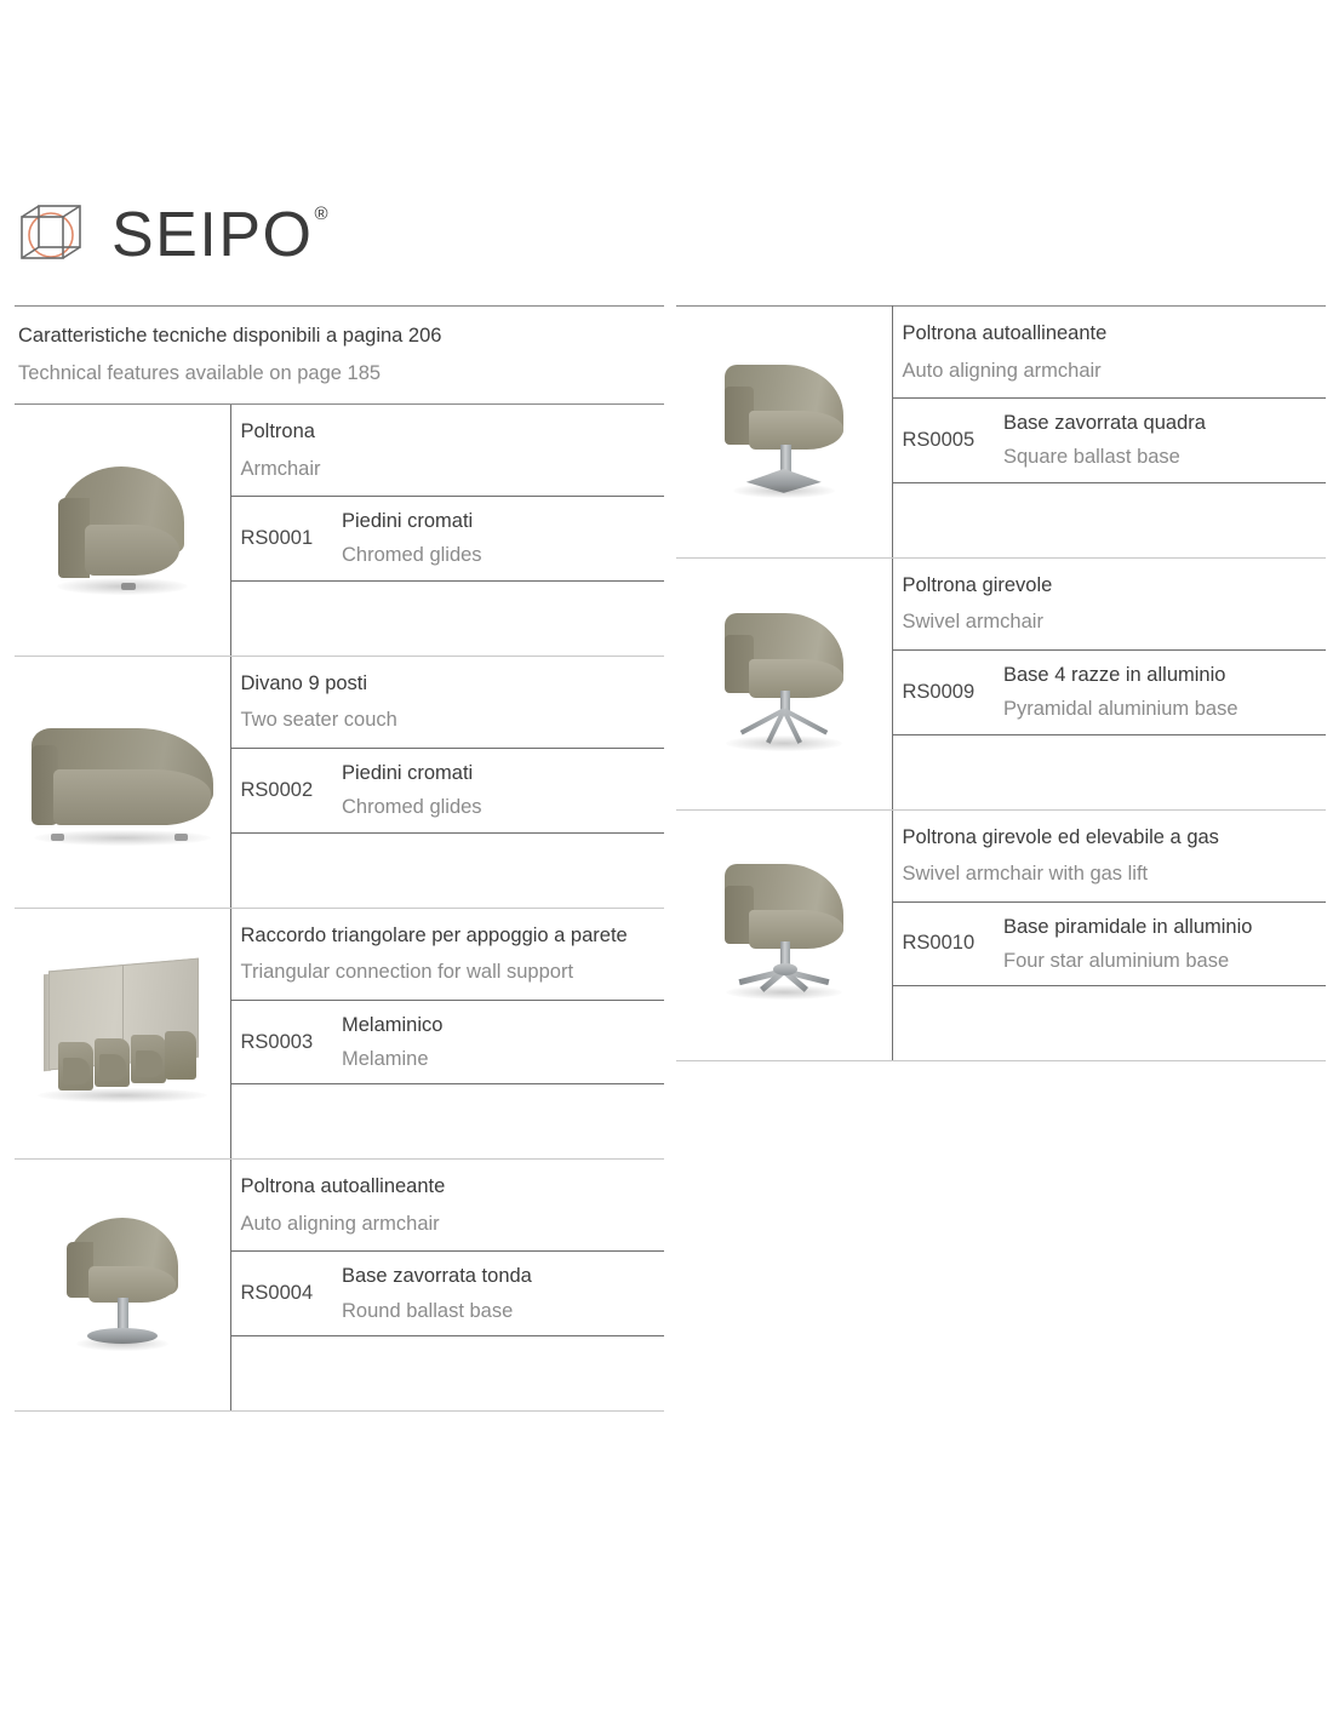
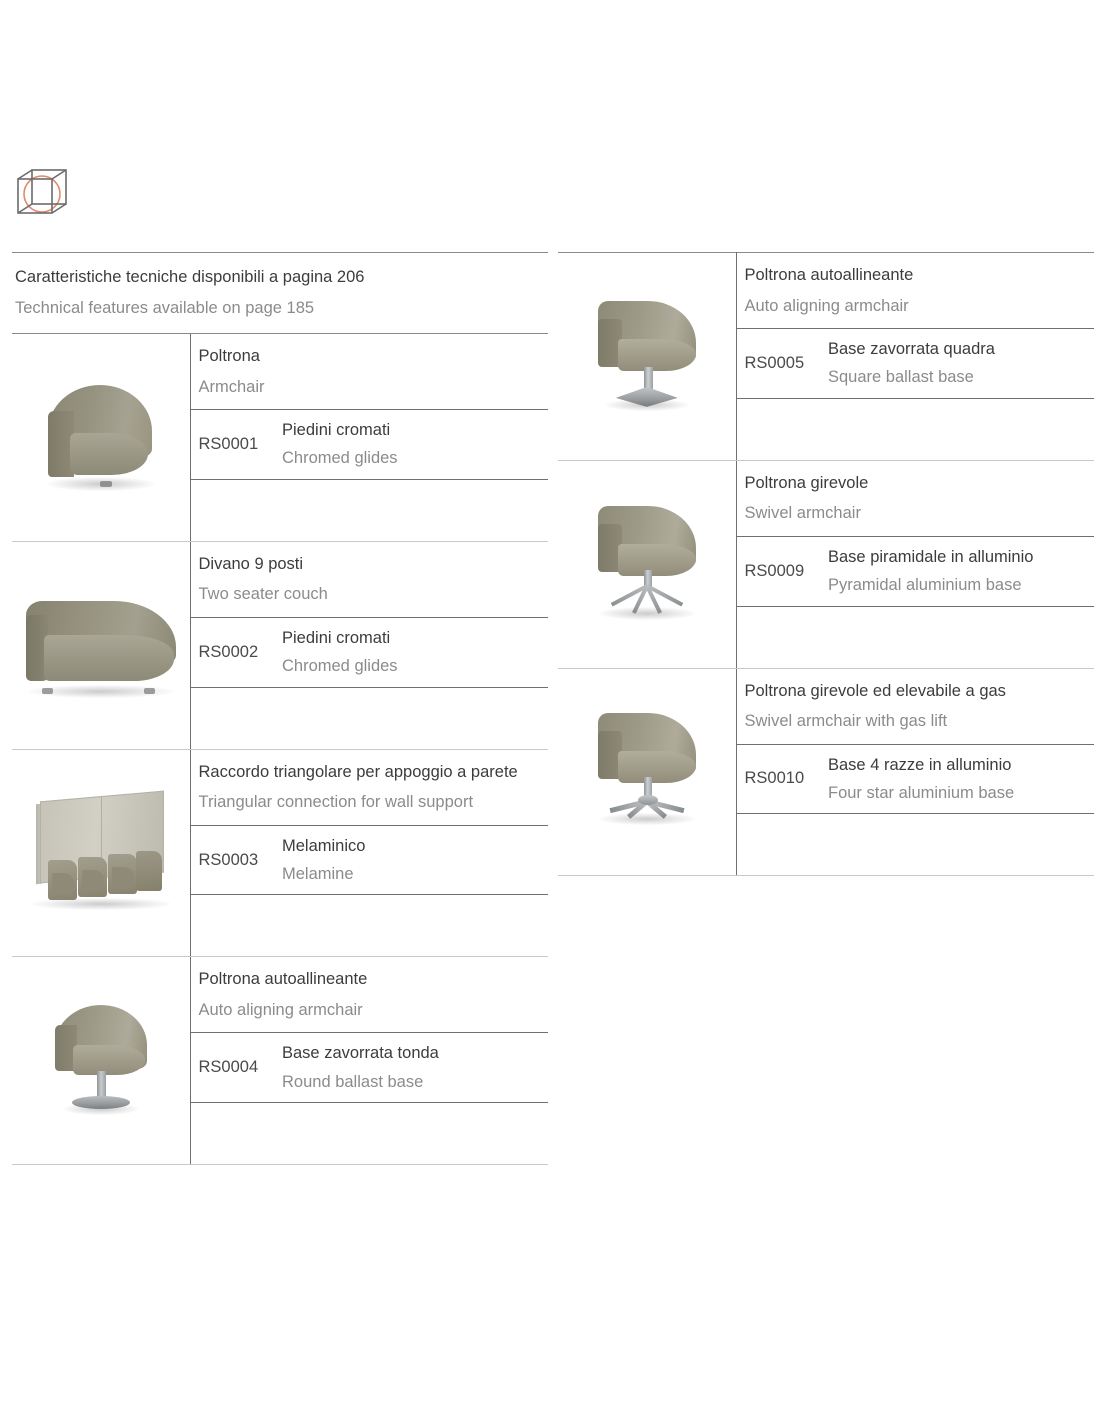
- SEIPO®
  Caratteristiche tecniche disponibili a pagina 206 Technical features available on page 185
  	Poltrona Armchair
  RS0001	Piedini cromati Chromed glides
  	Divano 9 posti Two seater couch
  RS0002	Piedini cromati Chromed glides
  	Raccordo triangolare per appoggio a parete Triangular connection for wall support
  RS0003	Melaminico Melamine
  	Poltrona autoallineante Auto aligning armchair
  RS0004	Base zavorrata tonda Round ballast base
  	Poltrona autoallineante Auto aligning armchair
  RS0005	Base zavorrata quadra Square ballast base
  	Poltrona girevole Swivel armchair
- RS0009	Base 4 razze in alluminio Pyramidal aluminium base
+ RS0009	Base piramidale in alluminio Pyramidal aluminium base
  	Poltrona girevole ed elevabile a gas Swivel armchair with gas lift
- RS0010	Base piramidale in alluminio Four star aluminium base
+ RS0010	Base 4 razze in alluminio Four star aluminium base
